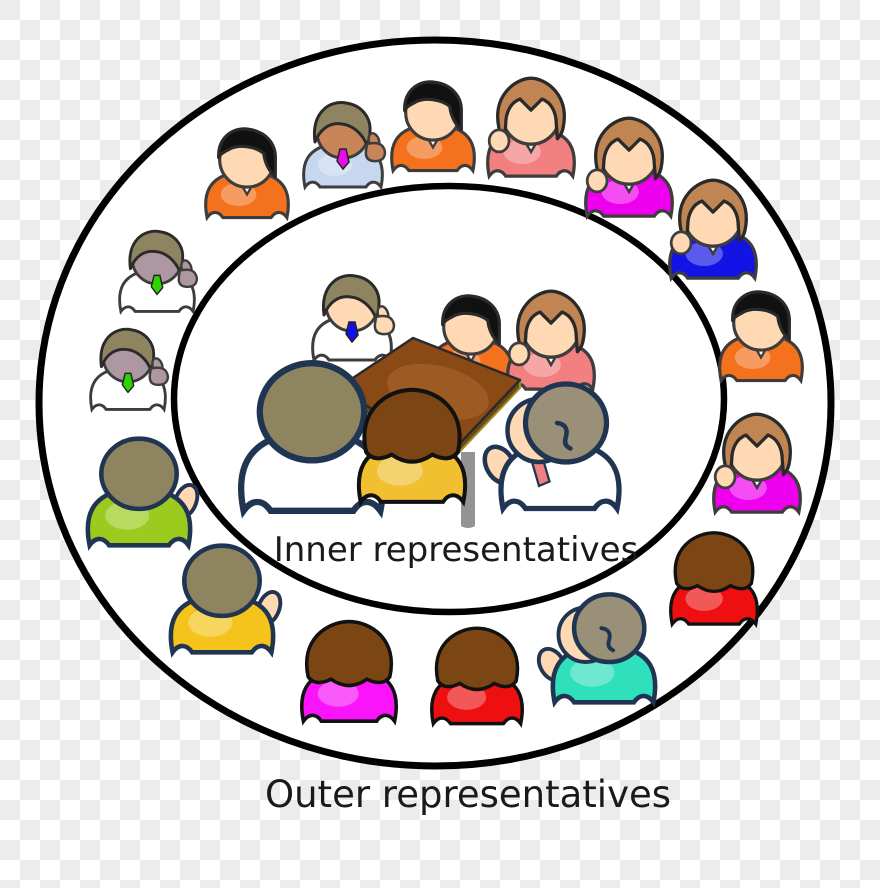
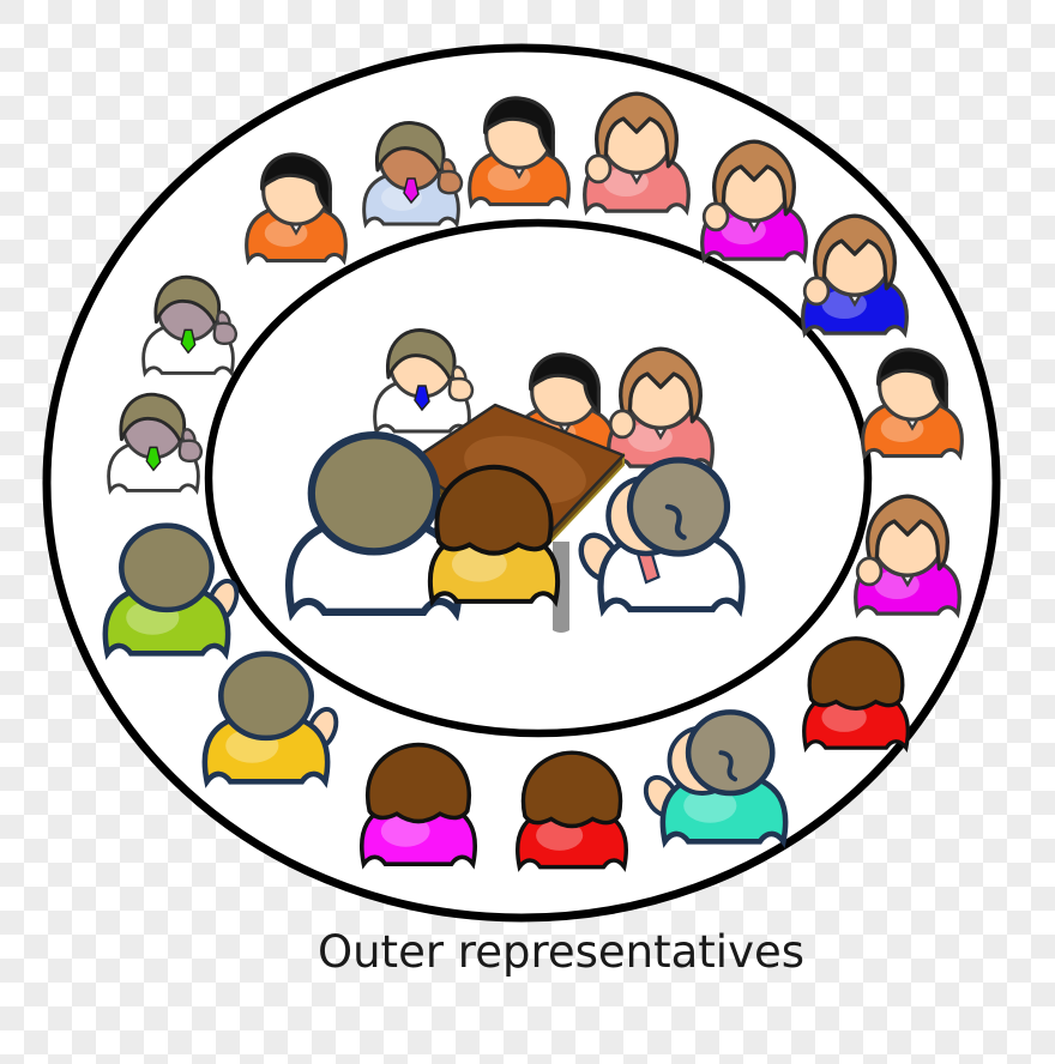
- Inner representatives
  Outer representatives
